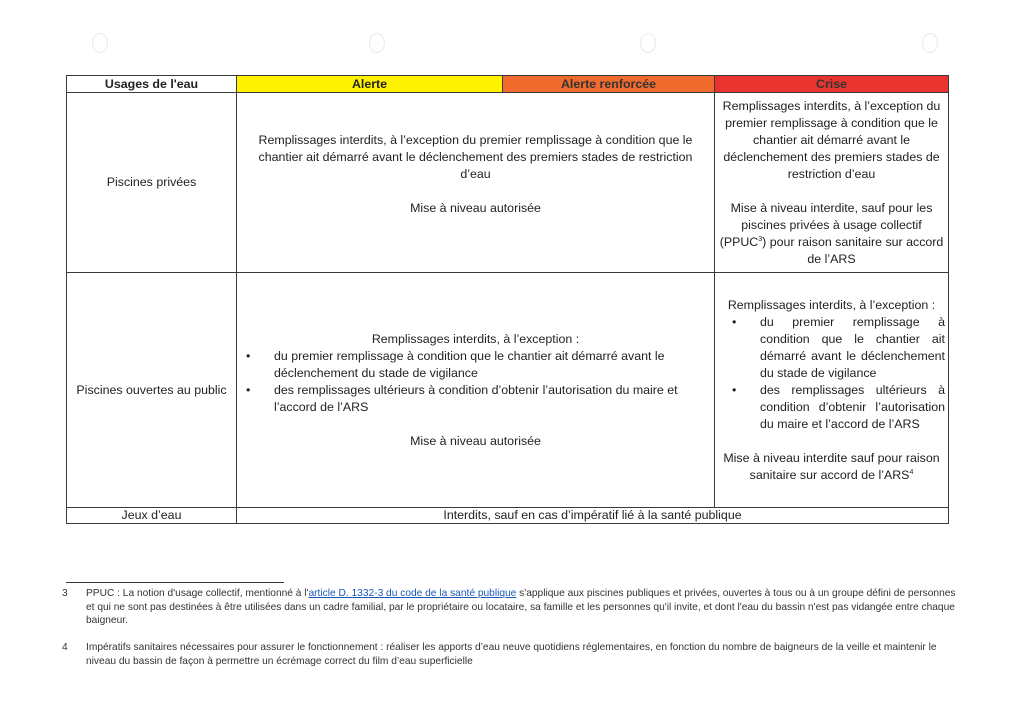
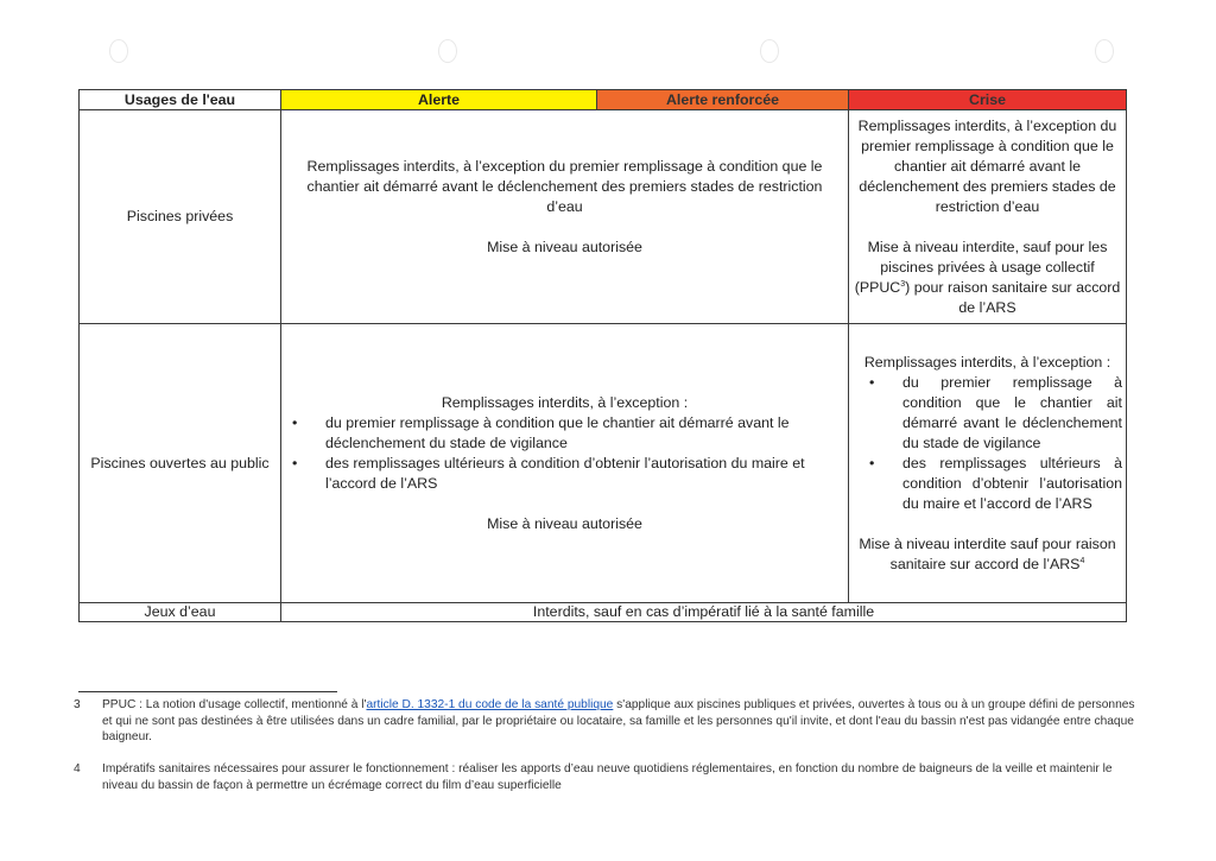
  Usages de l'eau	Alerte	Alerte renforcée	Crise
  Piscines privées	Remplissages interdits, à l’exception du premier remplissage à condition que le chantier ait démarré avant le déclenchement des premiers stades de restriction d’eau Mise à niveau autorisée	Remplissages interdits, à l’exception du premier remplissage à condition que le chantier ait démarré avant le déclenchement des premiers stades de restriction d’eau Mise à niveau interdite, sauf pour les piscines privées à usage collectif (PPUC ) pour raison sanitaire sur accord de l’ARS
  Piscines ouvertes au public	Remplissages interdits, à l’exception : du premier remplissage à condition que le chantier ait démarré avant le déclenchement du stade de vigilance des remplissages ultérieurs à condition d’obtenir l’autorisation du maire et l’accord de l’ARS Mise à niveau autorisée	Remplissages interdits, à l’exception : du premier remplissage à condition que le chantier ait démarré avant le déclenchement du stade de vigilance des remplissages ultérieurs à condition d’obtenir l’autorisation du maire et l’accord de l’ARS Mise à niveau interdite sauf pour raison sanitaire sur accord de l’ARS
- Jeux d’eau	Interdits, sauf en cas d’impératif lié à la santé publique
+ Jeux d’eau	Interdits, sauf en cas d’impératif lié à la santé famille
  3
- PPUC : La notion d'usage collectif, mentionné à l'article D. 1332-3 du code de la santé publique s'applique aux piscines publiques et privées, ouvertes à tous ou à un groupe défini de personnes et qui ne sont pas destinées à être utilisées dans un cadre familial, par le propriétaire ou locataire, sa famille et les personnes qu'il invite, et dont l'eau du bassin n'est pas vidangée entre chaque baigneur.
+ PPUC : La notion d'usage collectif, mentionné à l'article D. 1332-1 du code de la santé publique s'applique aux piscines publiques et privées, ouvertes à tous ou à un groupe défini de personnes et qui ne sont pas destinées à être utilisées dans un cadre familial, par le propriétaire ou locataire, sa famille et les personnes qu'il invite, et dont l'eau du bassin n'est pas vidangée entre chaque baigneur.
  4
  Impératifs sanitaires nécessaires pour assurer le fonctionnement : réaliser les apports d’eau neuve quotidiens réglementaires, en fonction du nombre de baigneurs de la veille et maintenir le niveau du bassin de façon à permettre un écrémage correct du film d’eau superficielle
